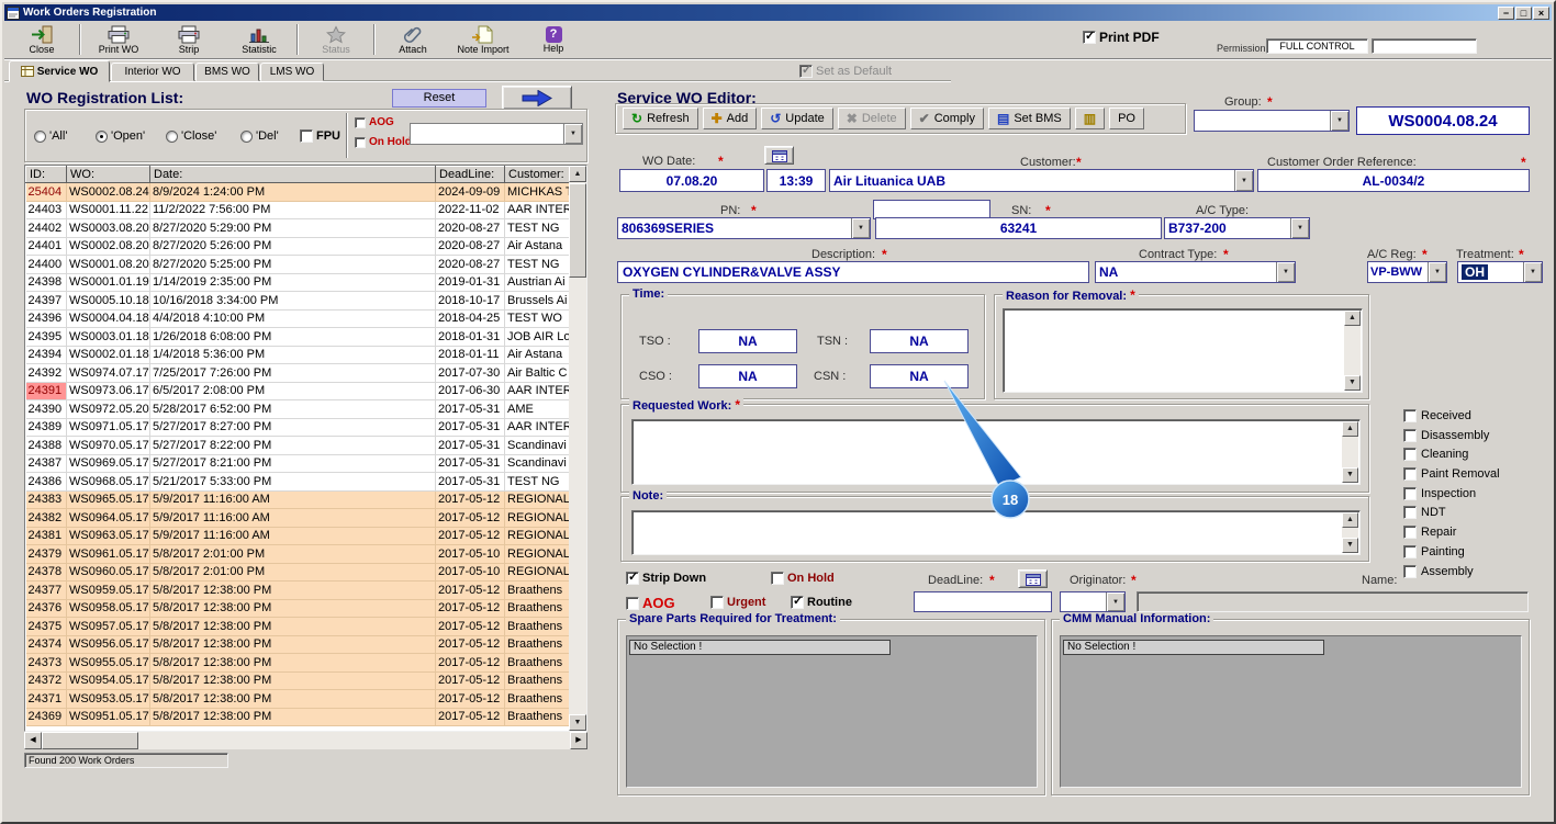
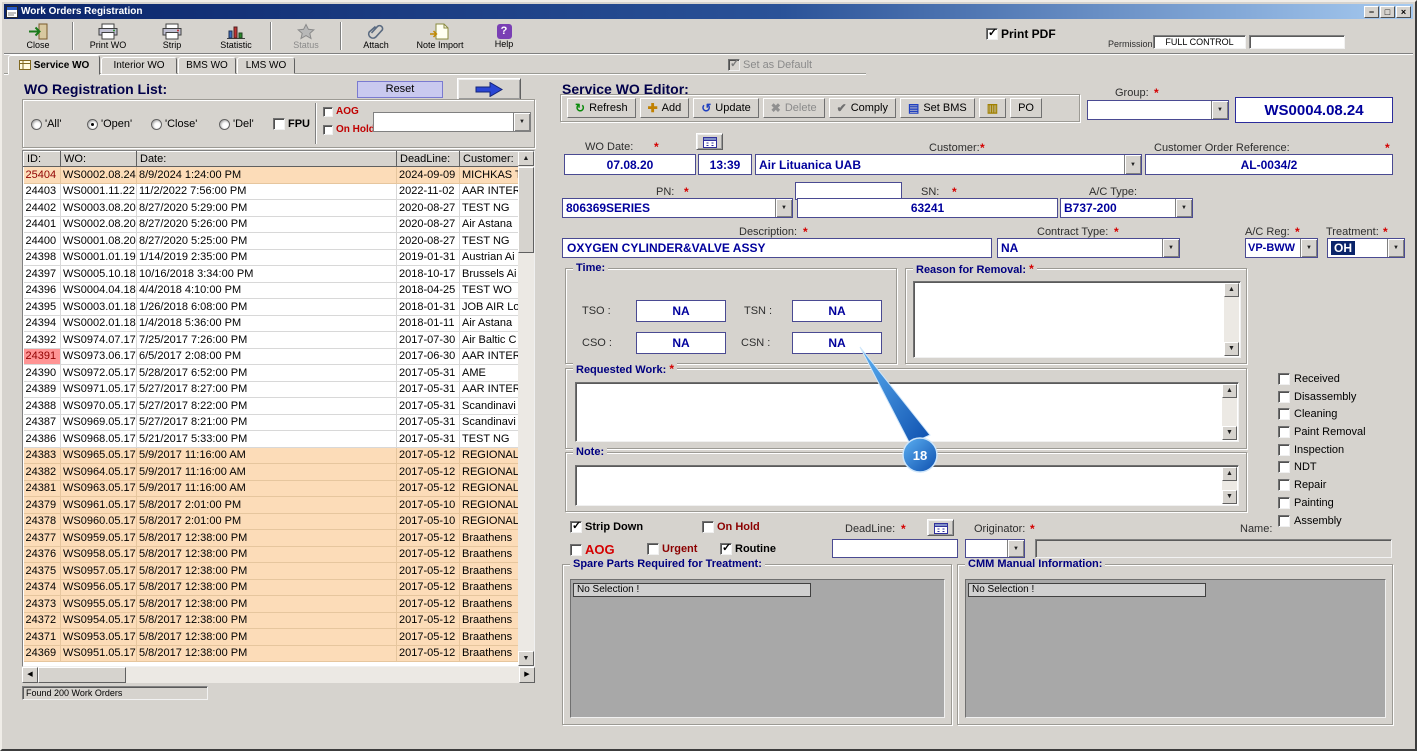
  Work Orders Registration
  −
  □
  ×
  Close
  Print WO
  Strip
  Statistic
  Status
  Attach
  Note Import
  ?
  Help
  Print PDF
  Permission
  FULL CONTROL
  Service WO
  Interior WO
  BMS WO
  LMS WO
  Set as Default
  WO Registration List:
  Reset
  'All'
  'Open'
  'Close'
  'Del'
  FPU
  AOG
  On Hold
  ID:	WO:	Date:	DeadLine:	Customer:
  25404	WS0002.08.24	8/9/2024 1:24:00 PM	2024-09-09	MICHKAS
  24403	WS0001.11.22	11/2/2022 7:56:00 PM	2022-11-02	AAR INTER
  24402	WS0003.08.20	8/27/2020 5:29:00 PM	2020-08-27	TEST NG
  24401	WS0002.08.20	8/27/2020 5:26:00 PM	2020-08-27	Air Astana
  24400	WS0001.08.20	8/27/2020 5:25:00 PM	2020-08-27	TEST NG
  24398	WS0001.01.19	1/14/2019 2:35:00 PM	2019-01-31	Austrian Ai
  24397	WS0005.10.18	10/16/2018 3:34:00 PM	2018-10-17	Brussels Ai
  24396	WS0004.04.18	4/4/2018 4:10:00 PM	2018-04-25	TEST WO
  24395	WS0003.01.18	1/26/2018 6:08:00 PM	2018-01-31	JOB AIR Lo
  24394	WS0002.01.18	1/4/2018 5:36:00 PM	2018-01-11	Air Astana
  24392	WS0974.07.17	7/25/2017 7:26:00 PM	2017-07-30	Air Baltic C
  24391	WS0973.06.17	6/5/2017 2:08:00 PM	2017-06-30	AAR INTER
- 24390	WS0972.05.20	5/28/2017 6:52:00 PM	2017-05-31	AME
+ 24390	WS0972.05.17	5/28/2017 6:52:00 PM	2017-05-31	AME
  24389	WS0971.05.17	5/27/2017 8:27:00 PM	2017-05-31	AAR INTER
  24388	WS0970.05.17	5/27/2017 8:22:00 PM	2017-05-31	Scandinavi
  24387	WS0969.05.17	5/27/2017 8:21:00 PM	2017-05-31	Scandinavi
  24386	WS0968.05.17	5/21/2017 5:33:00 PM	2017-05-31	TEST NG
  24383	WS0965.05.17	5/9/2017 11:16:00 AM	2017-05-12	REGIONAL
  24382	WS0964.05.17	5/9/2017 11:16:00 AM	2017-05-12	REGIONAL
  24381	WS0963.05.17	5/9/2017 11:16:00 AM	2017-05-12	REGIONAL
  24379	WS0961.05.17	5/8/2017 2:01:00 PM	2017-05-10	REGIONAL
  24378	WS0960.05.17	5/8/2017 2:01:00 PM	2017-05-10	REGIONAL
  24377	WS0959.05.17	5/8/2017 12:38:00 PM	2017-05-12	Braathens
  24376	WS0958.05.17	5/8/2017 12:38:00 PM	2017-05-12	Braathens
  24375	WS0957.05.17	5/8/2017 12:38:00 PM	2017-05-12	Braathens
  24374	WS0956.05.17	5/8/2017 12:38:00 PM	2017-05-12	Braathens
  24373	WS0955.05.17	5/8/2017 12:38:00 PM	2017-05-12	Braathens
  24372	WS0954.05.17	5/8/2017 12:38:00 PM	2017-05-12	Braathens
  24371	WS0953.05.17	5/8/2017 12:38:00 PM	2017-05-12	Braathens
  24369	WS0951.05.17	5/8/2017 12:38:00 PM	2017-05-12	Braathens
  Found 200 Work Orders
  Service WO Editor:
  ↻
  Refresh
  ✚
  Add
  ↺
  Update
  ✖
  Delete
  ✔
  Comply
  ▤
  Set BMS
  ▥
  PO
  Group:
  *
  WS0004.08.24
  WO Date:
  *
  07.08.20
  13:39
  Customer:
  *
  Air Lituanica UAB
  Customer Order Reference:
  *
  AL-0034/2
  PN:
  *
  SN:
  *
  A/C Type:
  806369SERIES
  63241
  B737-200
  Description:
  *
  Contract Type:
  *
  A/C Reg:
  *
  Treatment:
  *
  OXYGEN CYLINDER&VALVE ASSY
  NA
  VP-BWW
  OH
  Time:
  TSO :
  NA
  TSN :
  NA
  CSO :
  NA
  CSN :
  NA
  Reason for Removal: *
  Requested Work: *
  Note:
  Received
  Disassembly
  Cleaning
  Paint Removal
  Inspection
  NDT
  Repair
  Painting
  Assembly
  Strip Down
  On Hold
  DeadLine:
  *
  Originator:
  *
  Name:
  AOG
  Urgent
  Routine
  Spare Parts Required for Treatment:
  No Selection !
  CMM Manual Information:
  No Selection !
  18
